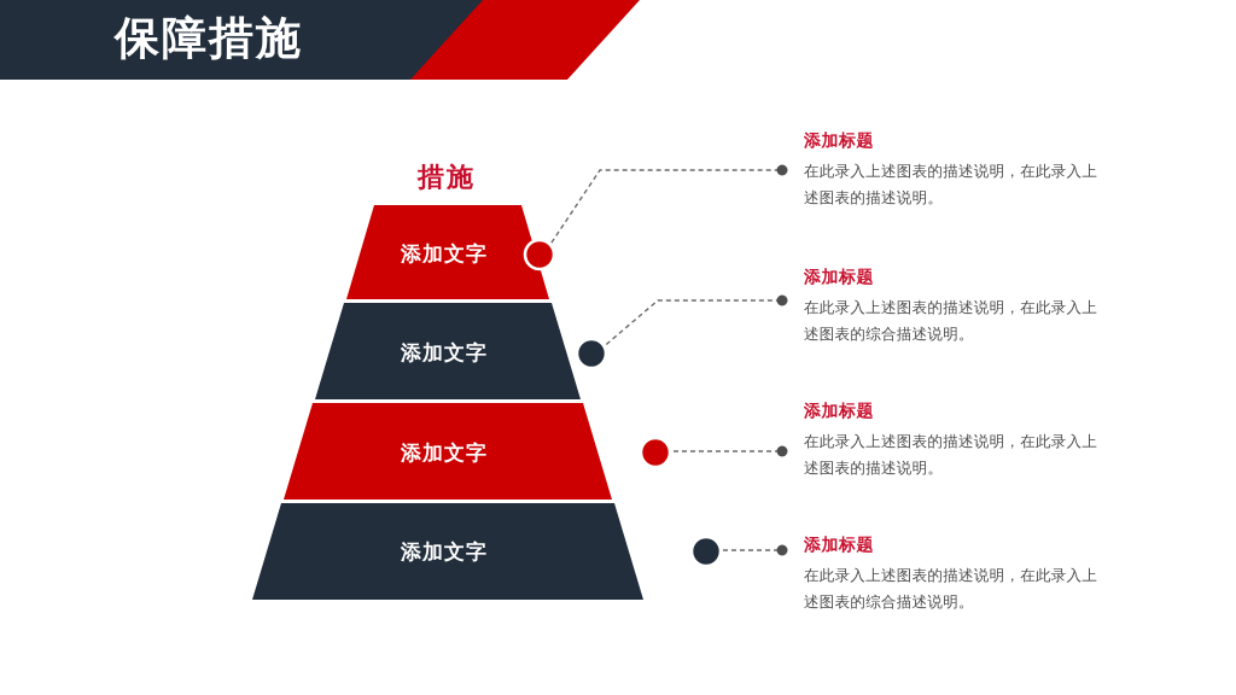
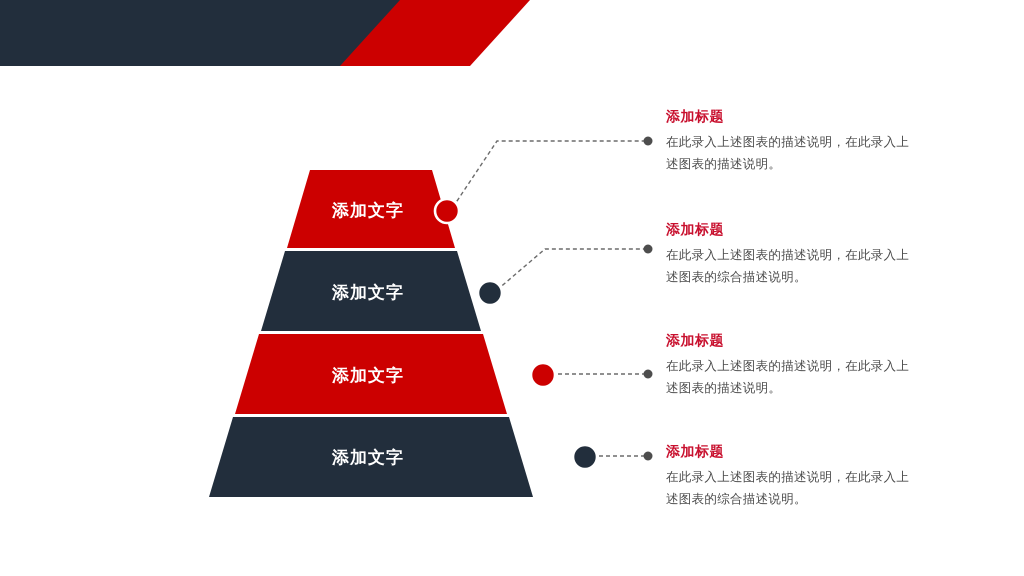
- 保障措施
- 措施
  添加文字
  添加文字
  添加文字
  添加文字
  添加标题
  在此录入上述图表的描述说明，在此录入上述图表的描述说明。
  添加标题
  在此录入上述图表的描述说明，在此录入上述图表的综合描述说明。
  添加标题
  在此录入上述图表的描述说明，在此录入上述图表的描述说明。
  添加标题
  在此录入上述图表的描述说明，在此录入上述图表的综合描述说明。
